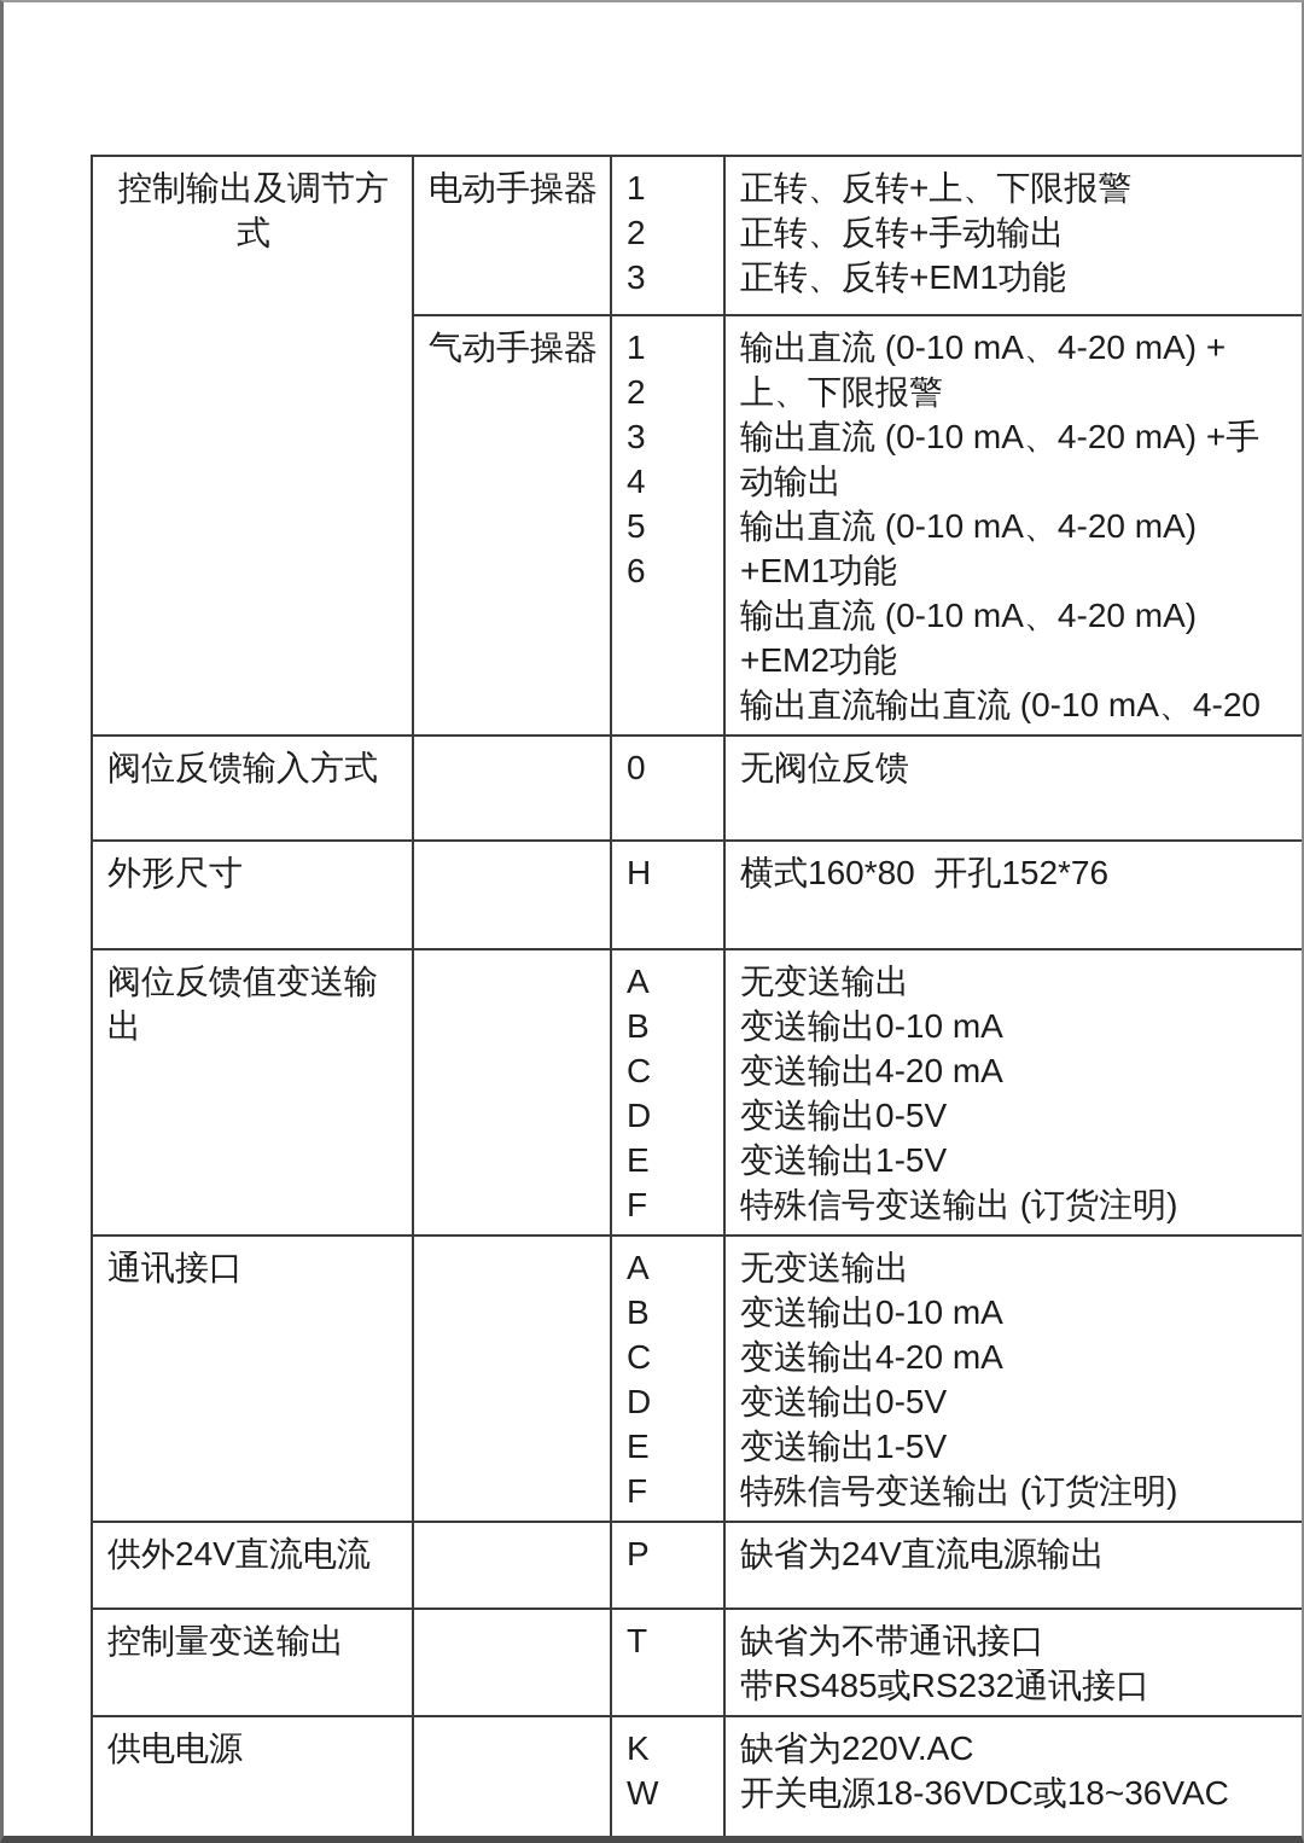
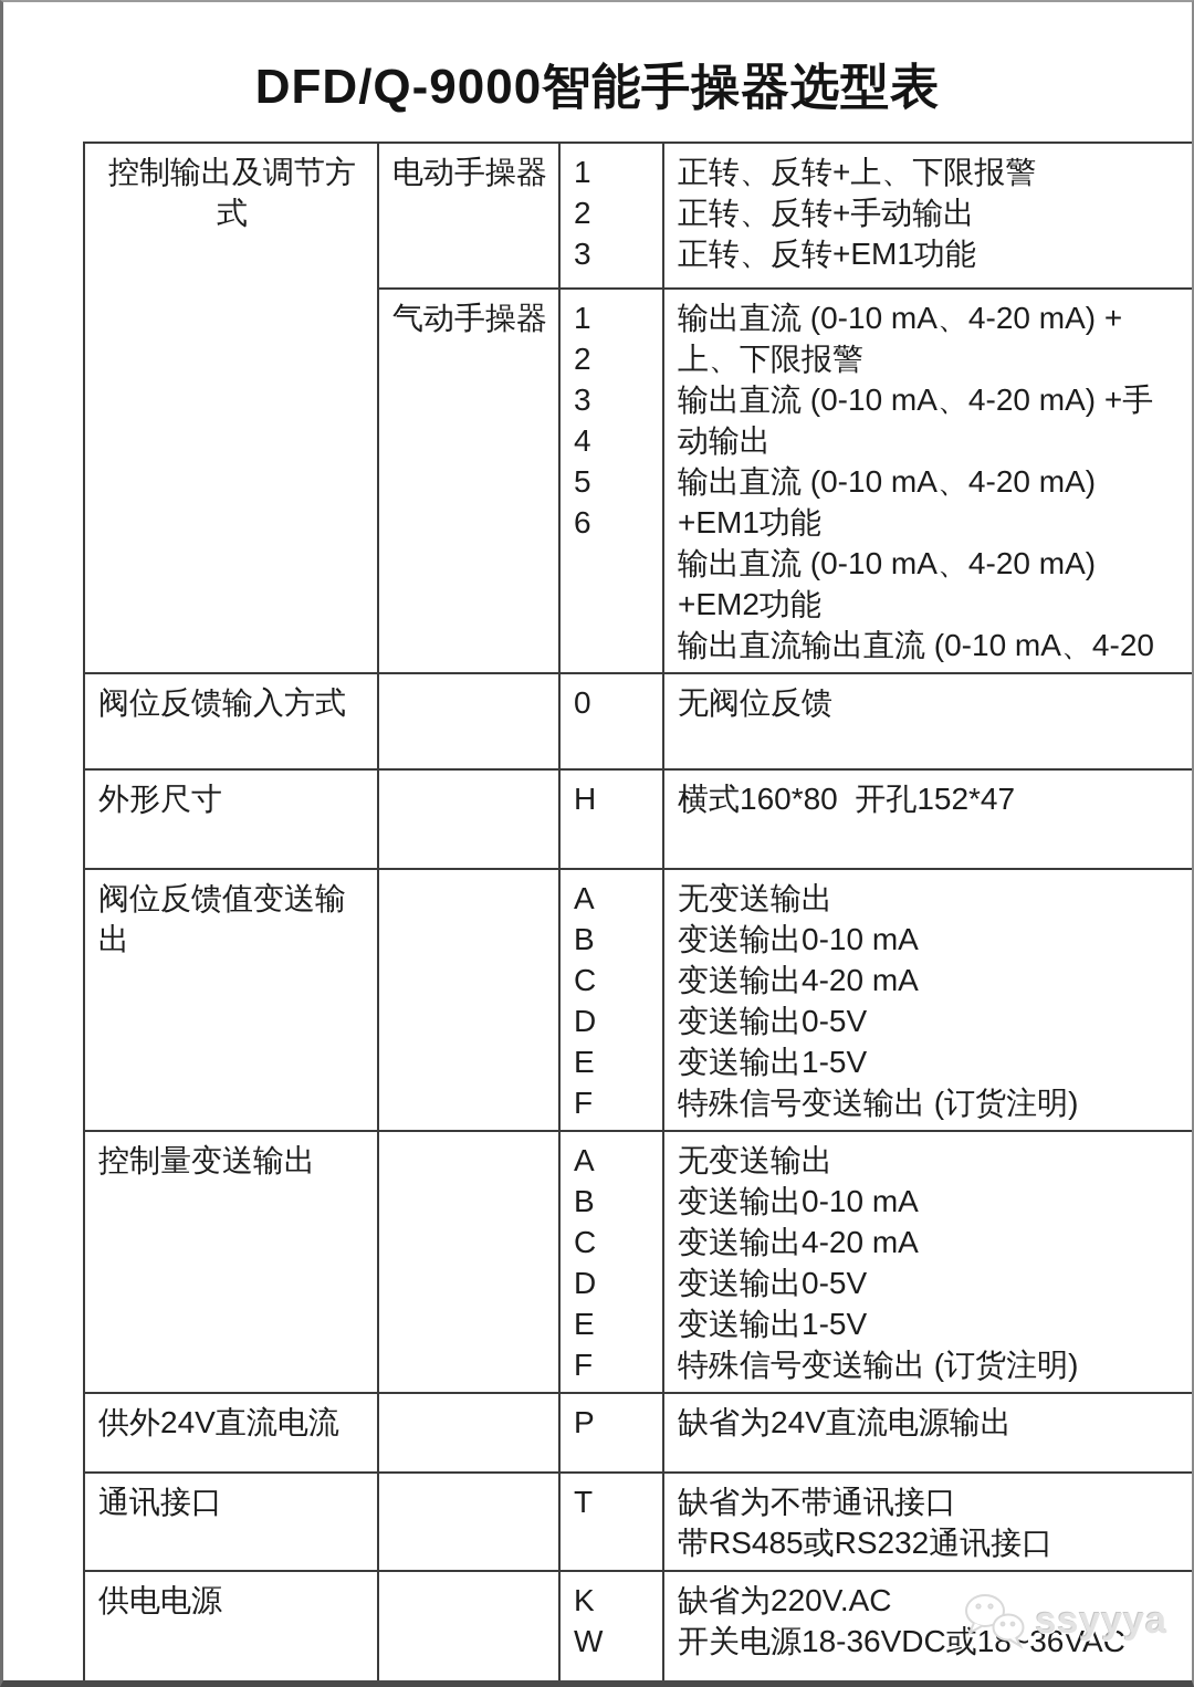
+ DFD/Q-9000智能手操器选型表
  控制输出及调节方式	电动手操器	1 2 3	正转、反转+上、下限报警 正转、反转+手动输出 正转、反转+EM1功能
  气动手操器	1 2 3 4 5 6	输出直流 (0-10 mA、4-20 mA) + 上、下限报警 输出直流 (0-10 mA、4-20 mA) +手 动输出 输出直流 (0-10 mA、4-20 mA) +EM1功能 输出直流 (0-10 mA、4-20 mA) +EM2功能 输出直流输出直流 (0-10 mA、4-20
  阀位反馈输入方式		0	无阀位反馈
- 外形尺寸		H	横式160*80 开孔152*76
+ 外形尺寸		H	横式160*80 开孔152*47
  阀位反馈值变送输出		A B C D E F	无变送输出 变送输出0-10 mA 变送输出4-20 mA 变送输出0-5V 变送输出1-5V 特殊信号变送输出 (订货注明)
- 通讯接口		A B C D E F	无变送输出 变送输出0-10 mA 变送输出4-20 mA 变送输出0-5V 变送输出1-5V 特殊信号变送输出 (订货注明)
+ 控制量变送输出		A B C D E F	无变送输出 变送输出0-10 mA 变送输出4-20 mA 变送输出0-5V 变送输出1-5V 特殊信号变送输出 (订货注明)
  供外24V直流电流		P	缺省为24V直流电源输出
- 控制量变送输出		T	缺省为不带通讯接口 带RS485或RS232通讯接口
+ 通讯接口		T	缺省为不带通讯接口 带RS485或RS232通讯接口
  供电电源		K W	缺省为220V.AC 开关电源18-36VDC或18~36VAC
+ ssyyya
